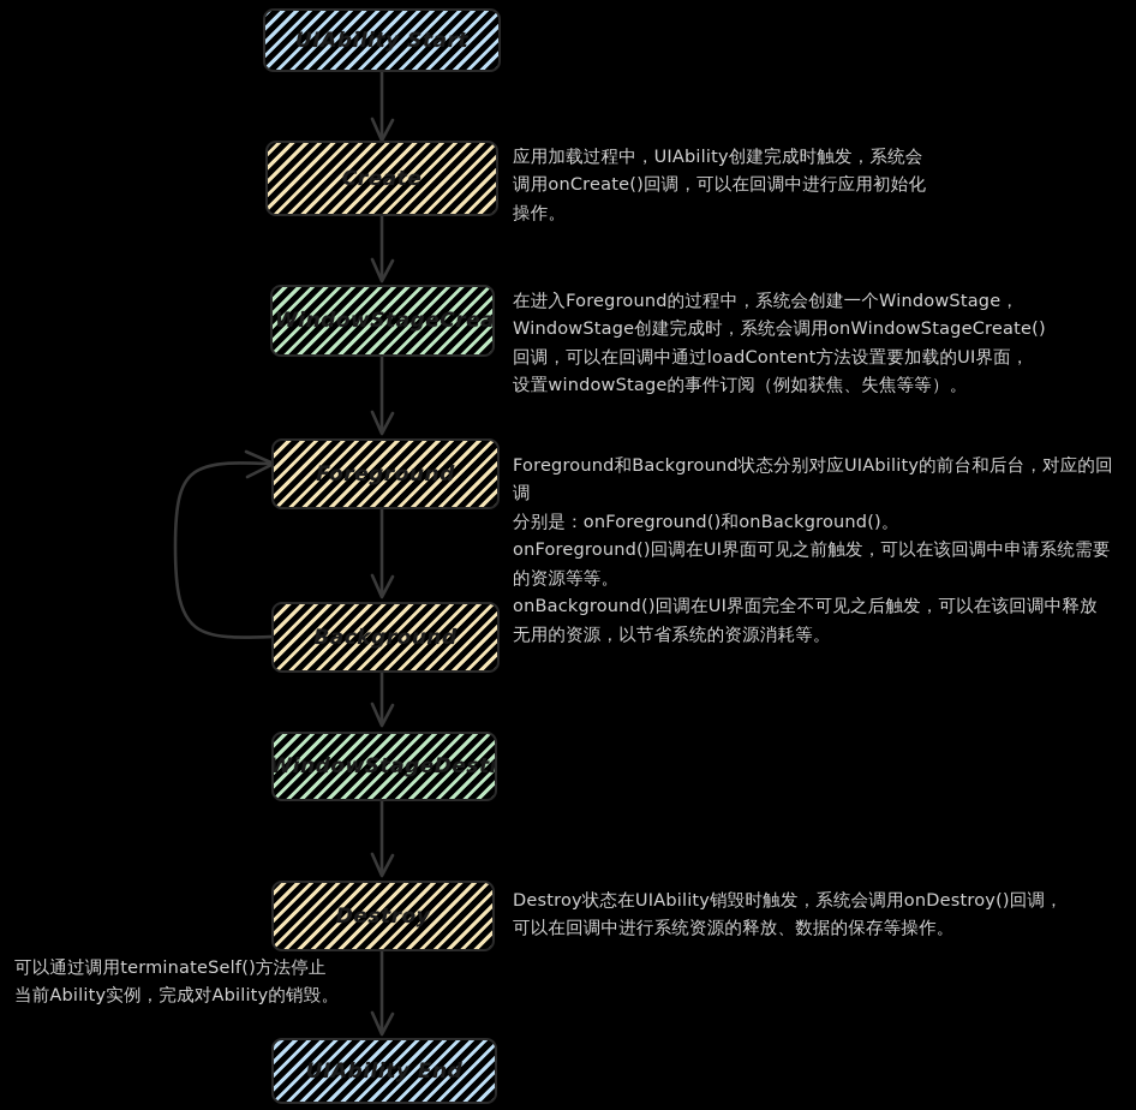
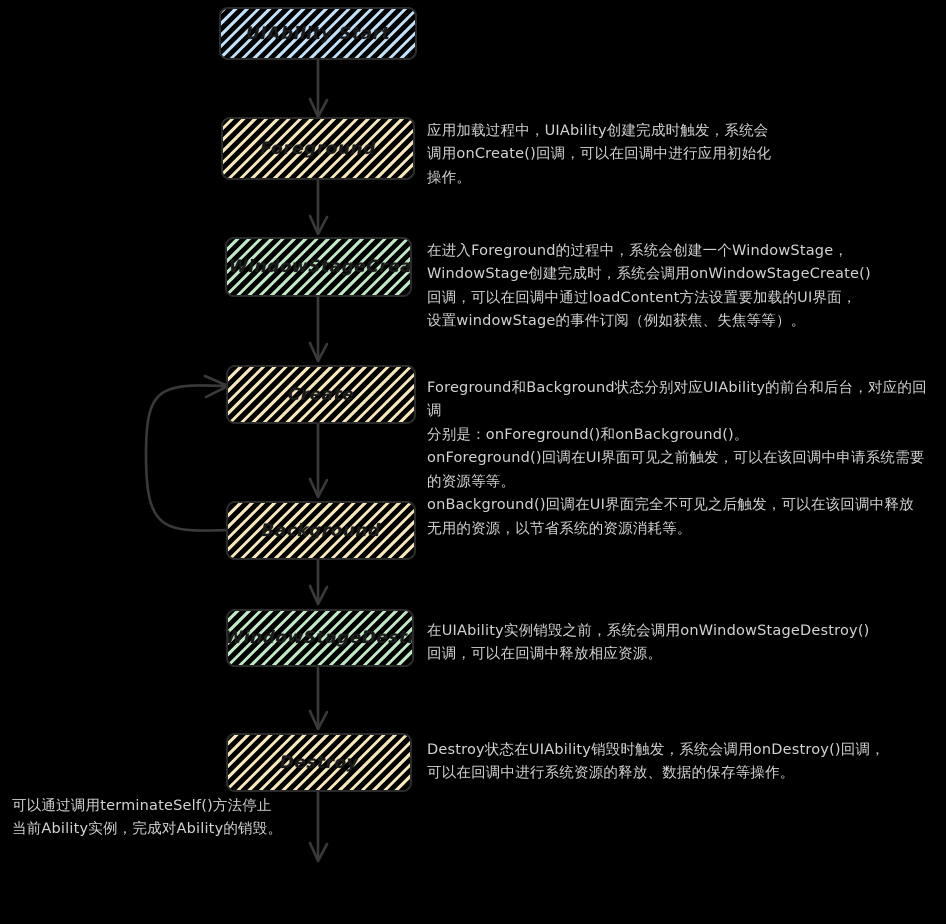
  UIAbility Start
- Create
+ Foreground
  WindowStageCrea
- Foreground
+ Create
  Background
  WindowStageDest
  Destroy
- UIAbility End
  应用加载过程中，UIAbility创建完成时触发，系统会
  调用onCreate()回调，可以在回调中进行应用初始化
  操作。
  在进入Foreground的过程中，系统会创建一个WindowStage，
  WindowStage创建完成时，系统会调用onWindowStageCreate()
  回调，可以在回调中通过loadContent方法设置要加载的UI界面，
  设置windowStage的事件订阅（例如获焦、失焦等等）。
  Foreground和Background状态分别对应UIAbility的前台和后台，对应的回调
  分别是：onForeground()和onBackground()。
  onForeground()回调在UI界面可见之前触发，可以在该回调中申请系统需要
  的资源等等。
  onBackground()回调在UI界面完全不可见之后触发，可以在该回调中释放
  无用的资源，以节省系统的资源消耗等。
+ 在UIAbility实例销毁之前，系统会调用onWindowStageDestroy()
+ 回调，可以在回调中释放相应资源。
  Destroy状态在UIAbility销毁时触发，系统会调用onDestroy()回调，
  可以在回调中进行系统资源的释放、数据的保存等操作。
  可以通过调用terminateSelf()方法停止
  当前Ability实例，完成对Ability的销毁。
